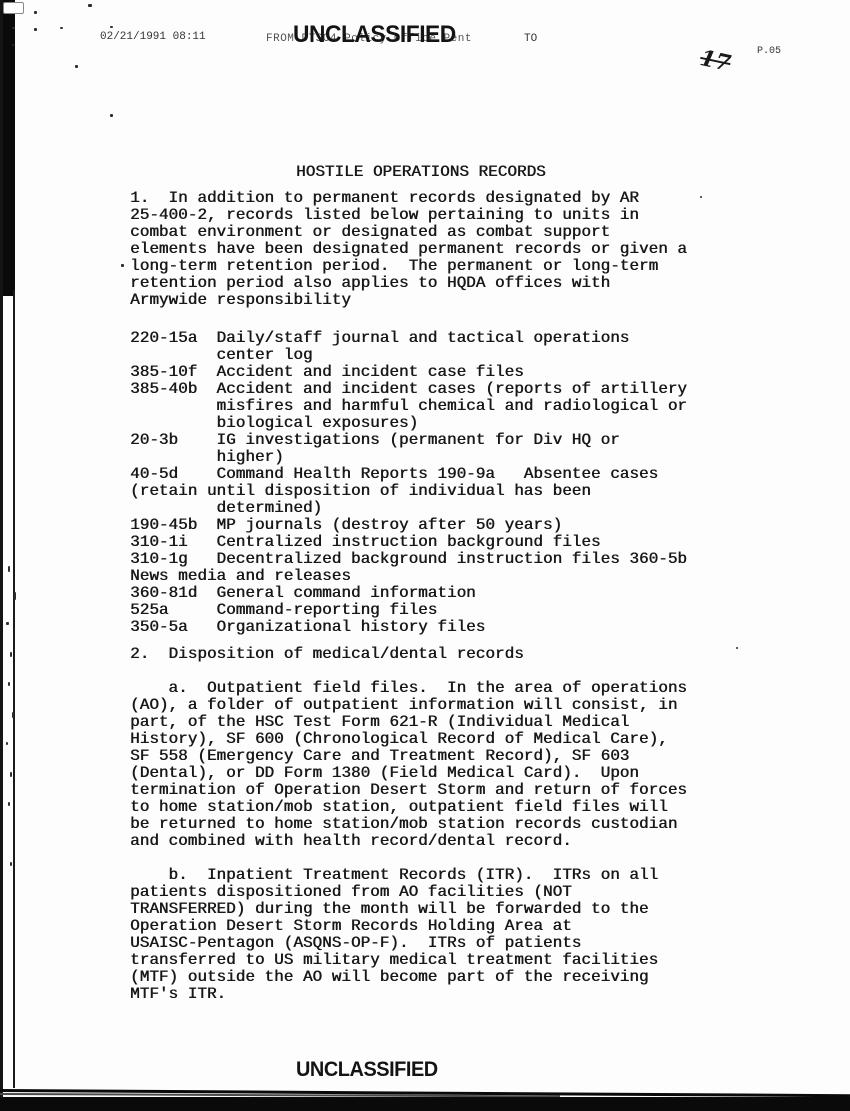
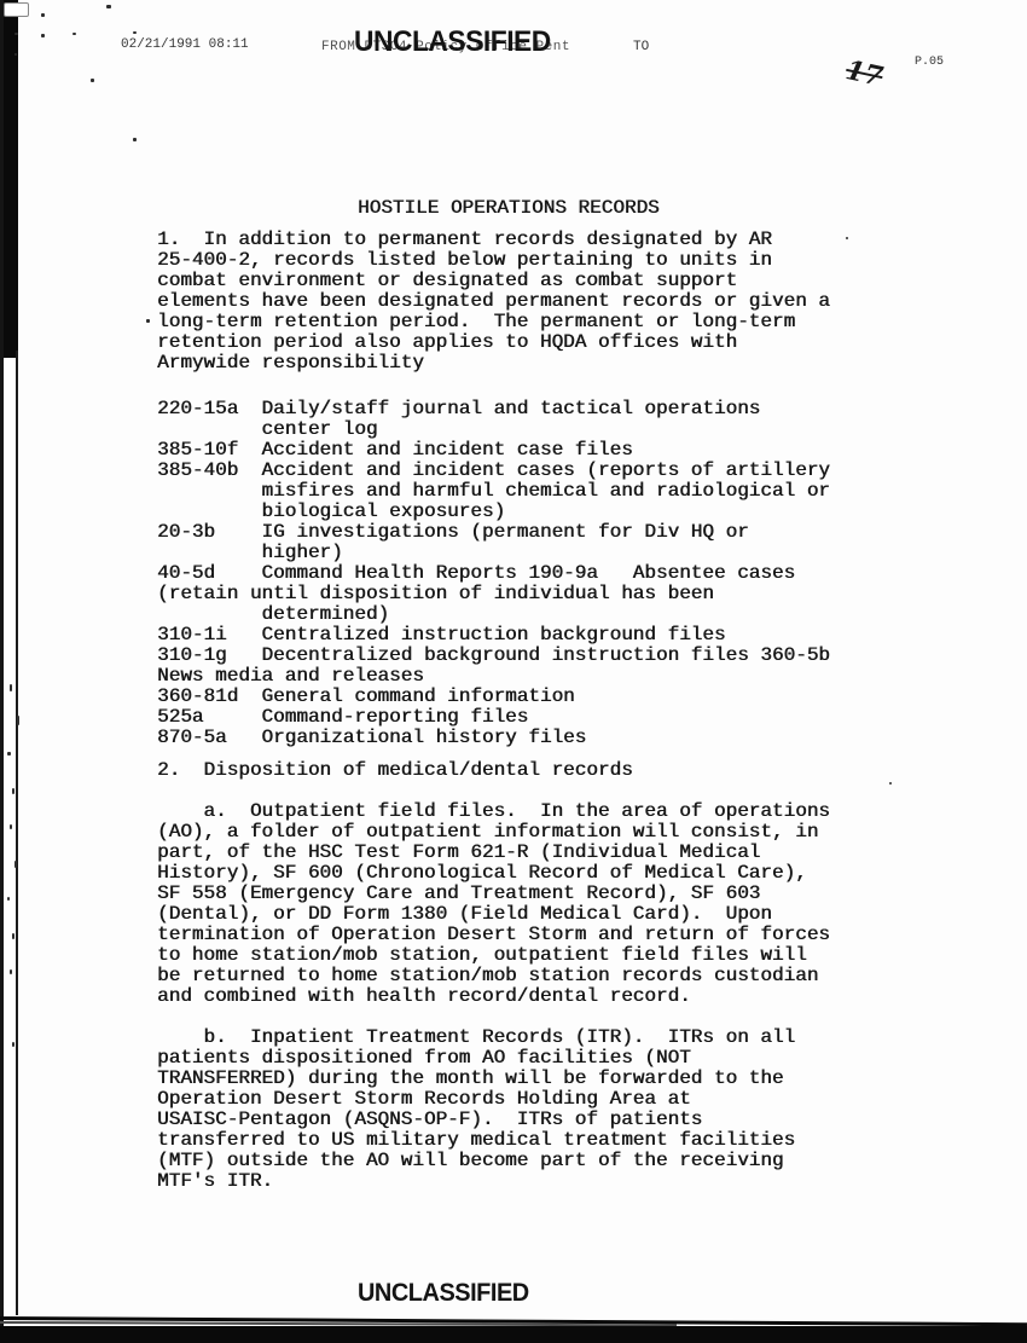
  02/21/1991 08:11
  FROM DTSC4 Policy Office Pent
  TO
  P.05
  UNCLASSIFIED
  UNCLASSIFIED
  HOSTILE OPERATIONS RECORDS
  1. In addition to permanent records designated by AR
  25-400-2, records listed below pertaining to units in
  combat environment or designated as combat support
  elements have been designated permanent records or given a
  long-term retention period. The permanent or long-term
  retention period also applies to HQDA offices with
  Armywide responsibility
  220-15a Daily/staff journal and tactical operations
  center log
  385-10f Accident and incident case files
  385-40b Accident and incident cases (reports of artillery
  misfires and harmful chemical and radiological or
  biological exposures)
  20-3b IG investigations (permanent for Div HQ or
  higher)
  40-5d Command Health Reports 190-9a Absentee cases
  (retain until disposition of individual has been
  determined)
- 190-45b MP journals (destroy after 50 years)
  310-1i Centralized instruction background files
  310-1g Decentralized background instruction files 360-5b
  News media and releases
  360-81d General command information
  525a Command-reporting files
- 350-5a Organizational history files
+ 870-5a Organizational history files
  2. Disposition of medical/dental records
  a. Outpatient field files. In the area of operations
  (AO), a folder of outpatient information will consist, in
  part, of the HSC Test Form 621-R (Individual Medical
  History), SF 600 (Chronological Record of Medical Care),
  SF 558 (Emergency Care and Treatment Record), SF 603
  (Dental), or DD Form 1380 (Field Medical Card). Upon
  termination of Operation Desert Storm and return of forces
  to home station/mob station, outpatient field files will
  be returned to home station/mob station records custodian
  and combined with health record/dental record.
  b. Inpatient Treatment Records (ITR). ITRs on all
  patients dispositioned from AO facilities (NOT
  TRANSFERRED) during the month will be forwarded to the
  Operation Desert Storm Records Holding Area at
  USAISC-Pentagon (ASQNS-OP-F). ITRs of patients
  transferred to US military medical treatment facilities
  (MTF) outside the AO will become part of the receiving
  MTF's ITR.
